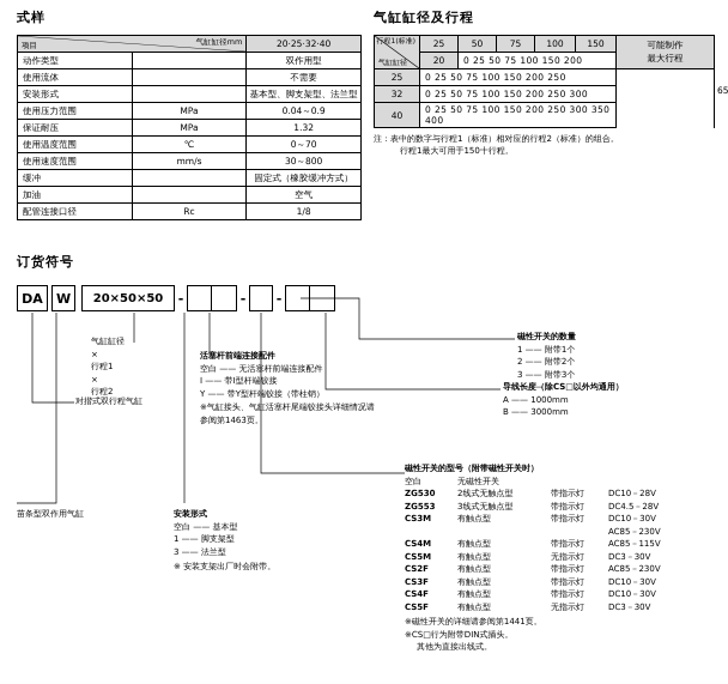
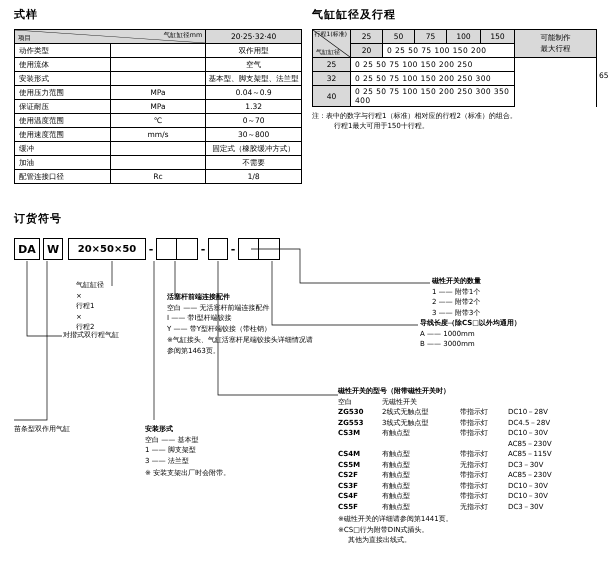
  式样
  气缸缸径mm 项目	20·25·32·40
  动作类型		双作用型
- 使用流体		不需要
+ 使用流体		空气
  安装形式		基本型、脚支架型、法兰型
  使用压力范围	MPa	0.04～0.9
  保证耐压	MPa	1.32
  使用温度范围	℃	0～70
  使用速度范围	mm/s	30～800
  缓冲		固定式（橡胶缓冲方式）
- 加油		空气
+ 加油		不需要
  配管连接口径	Rc	1/8
  气缸缸径及行程
  20	0 25 50 75 100 150 200
  25	0 25 50 75 100 150 200 250
  32	0 25 50 75 100 150 200 250 300
  40	0 25 50 75 100 150 200 250 300 350 400
  注：表中的数字与行程1（标准）相对应的行程2（标准）的组合。
  行程1最大可用于150十行程。
  订货符号
  DA
  W
  20×50×50
  -
  -
  -
  气缸缸径
  ×
  行程1
  ×
  行程2
  对揩式双行程气缸
  苗条型双作用气缸
  安装形式
  空白 —— 基本型
  1 —— 脚支架型
  3 —— 法兰型
  ※ 安装支架出厂时会附带。
  活塞杆前端连接配件
  空白 —— 无活塞杆前端连接配件
  I —— 带I型杆端铰接
  Y —— 带Y型杆端铰接（带柱销）
  ※气缸接头、气缸活塞杆尾端铰接头详细情况请参阅第1463页。
  磁性开关的数量
  1 —— 附带1个
  2 —— 附带2个
  3 —— 附带3个
  : —— :
  导线长度（除CS□以外均通用）
  A —— 1000mm
  B —— 3000mm
  磁性开关的型号（附带磁性开关时）
  空白	无磁性开关
  ZG530	2线式无触点型	带指示灯	DC10－28V
  ZG553	3线式无触点型	带指示灯	DC4.5－28V
  CS3M	有触点型	带指示灯	DC10－30V
  			AC85－230V
  CS4M	有触点型	带指示灯	AC85－115V
  CS5M	有触点型	无指示灯	DC3－30V
  CS2F	有触点型	带指示灯	AC85－230V
  CS3F	有触点型	带指示灯	DC10－30V
  CS4F	有触点型	带指示灯	DC10－30V
  CS5F	有触点型	无指示灯	DC3－30V
  ※磁性开关的详细请参阅第1441页。
  ※CS□行为附带DIN式插头。
  其他为直接出线式。
